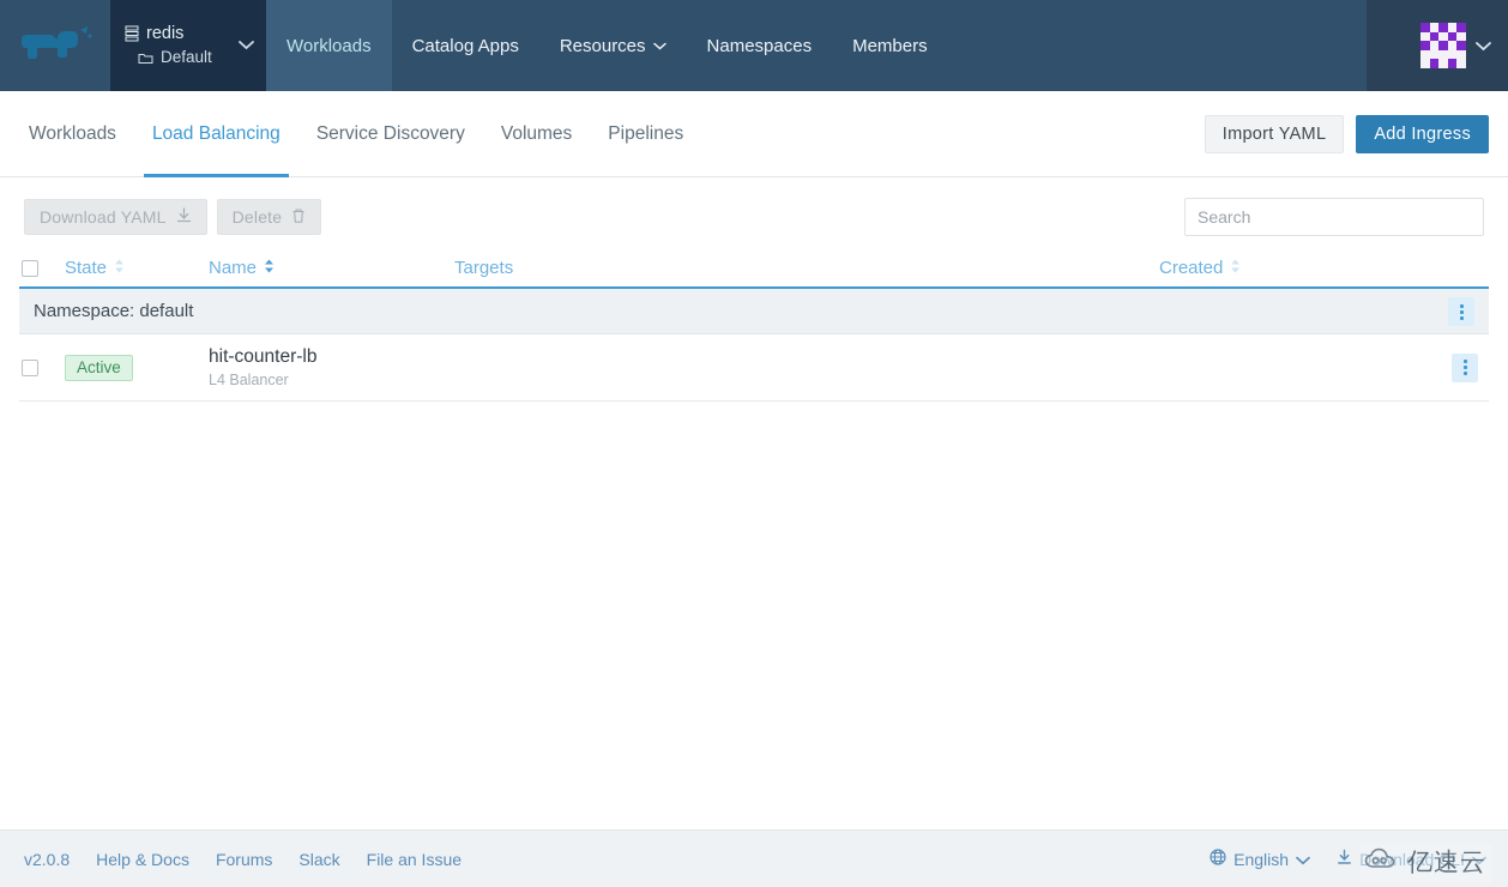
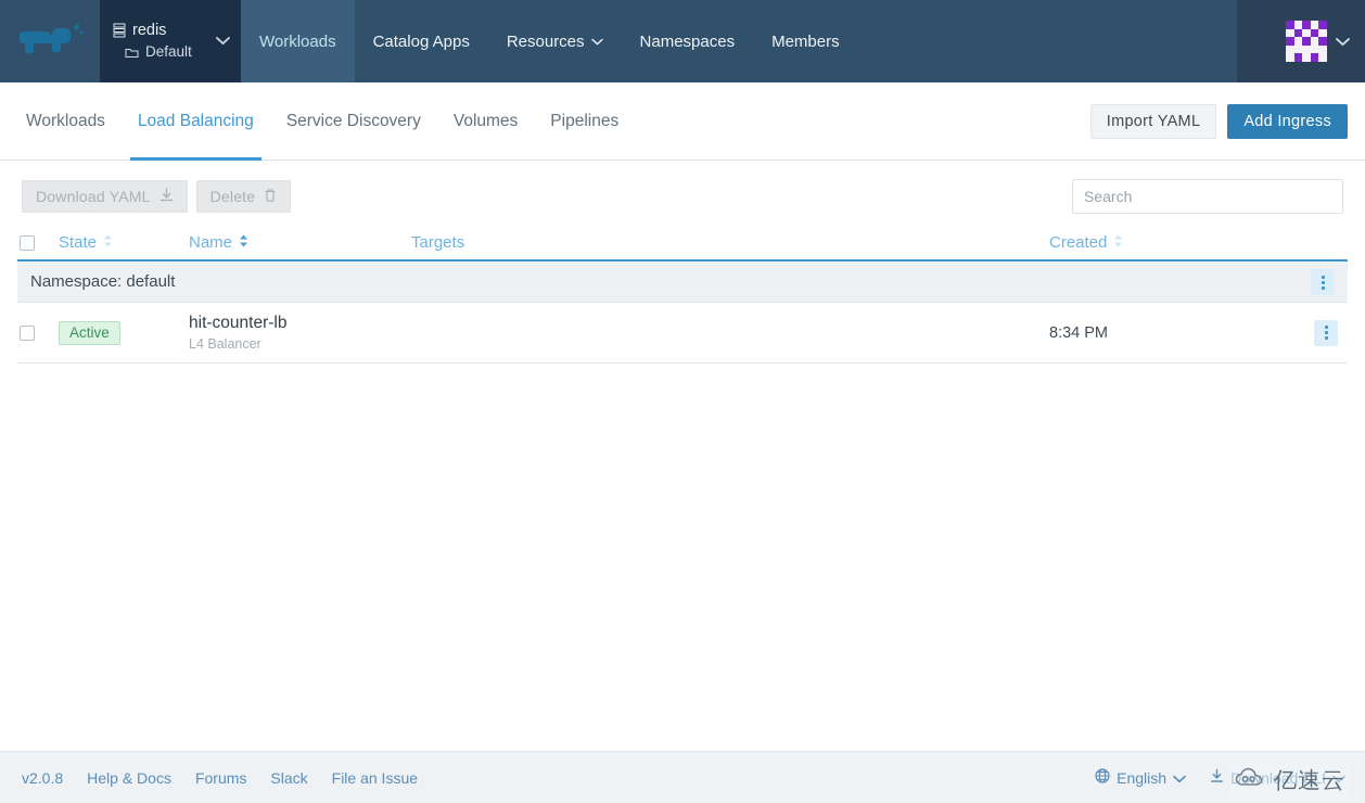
  redis
  Default
  Workloads
  Catalog Apps
  Resources
  Namespaces
  Members
  Workloads
  Load Balancing
  Service Discovery
  Volumes
  Pipelines
  Import YAML
  Add Ingress
  Download YAML
  Delete
  Search
  State
  Name
  Targets
  Created
  Namespace: default
  Active
  hit-counter-lb
  L4 Balancer
+ 8:34 PM
  v2.0.8
  Help & Docs
  Forums
  Slack
  File an Issue
  English
  wnload CLI
  亿速云
